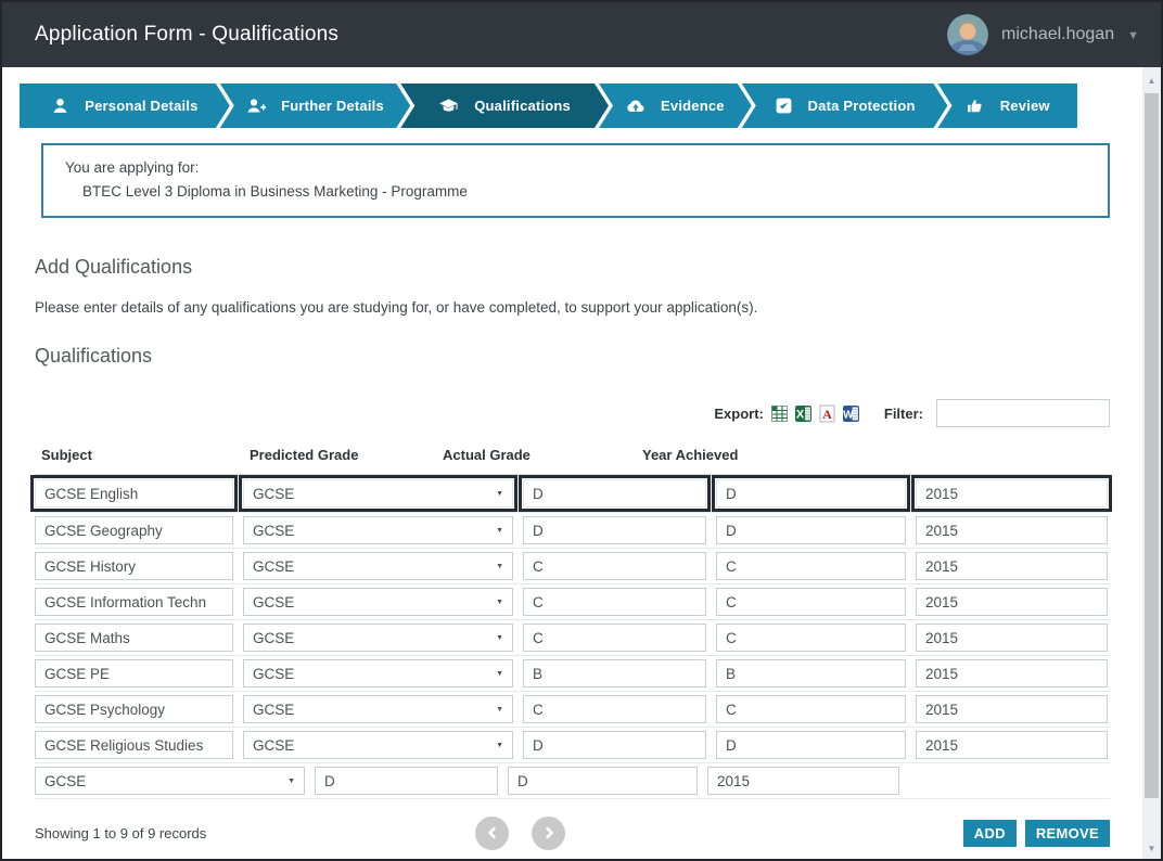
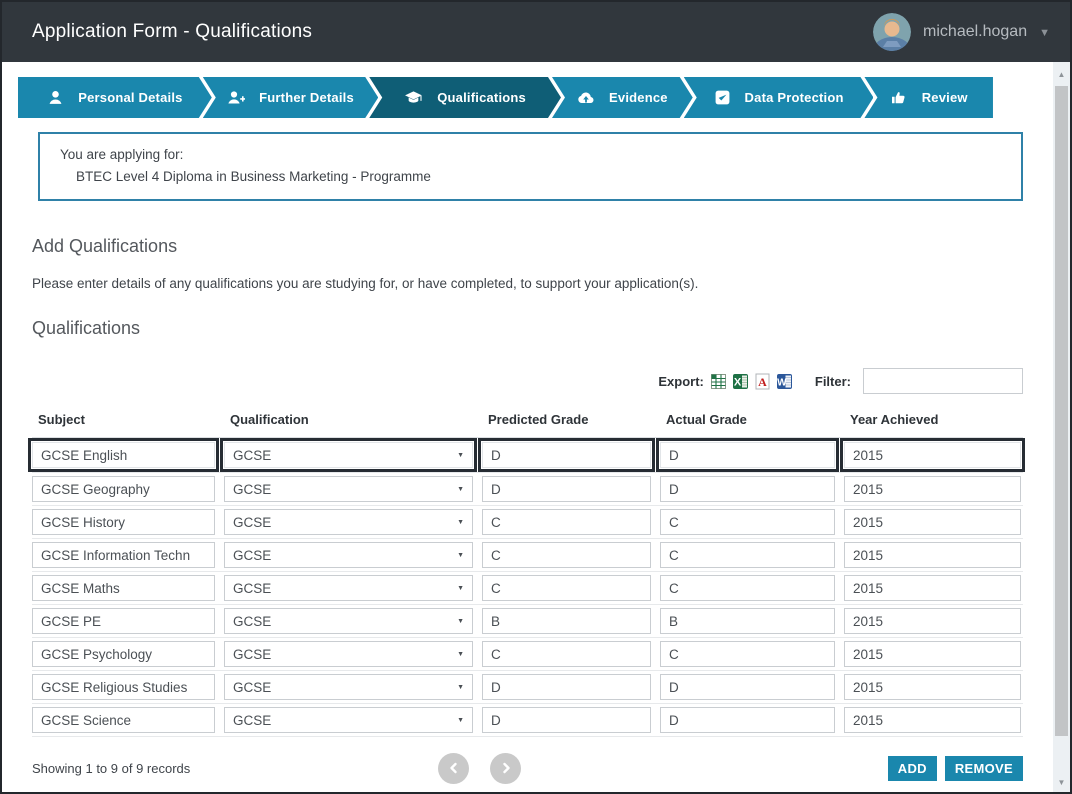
  Application Form - Qualifications
  michael.hogan
  ▼
  Personal Details
  Further Details
  Qualifications
  Evidence
  Data Protection
  Review
  You are applying for:
- BTEC Level 3 Diploma in Business Marketing - Programme
+ BTEC Level 4 Diploma in Business Marketing - Programme
  Add Qualifications
  Please enter details of any qualifications you are studying for, or have completed, to support your application(s).
  Qualifications
  Export:
  X
  A
  W
  Filter:
  Subject
+ Qualification
  Predicted Grade
  Actual Grade
  Year Achieved
  GCSE English
  GCSE
  D
  D
  2015
  GCSE Geography
  GCSE
  D
  D
  2015
  GCSE History
  GCSE
  C
  C
  2015
  GCSE Information Techn
  GCSE
  C
  C
  2015
  GCSE Maths
  GCSE
  C
  C
  2015
  GCSE PE
  GCSE
  B
  B
  2015
  GCSE Psychology
  GCSE
  C
  C
  2015
  GCSE Religious Studies
  GCSE
  D
  D
  2015
+ GCSE Science
  GCSE
  D
  D
  2015
  Showing 1 to 9 of 9 records
  ADD
  REMOVE
  ▲
  ▼
